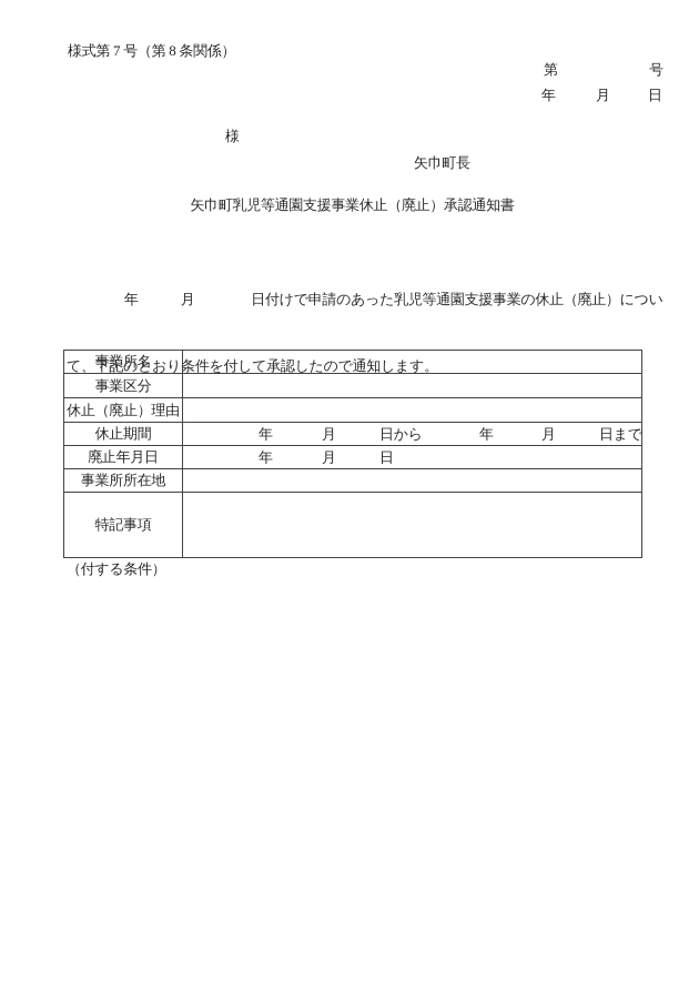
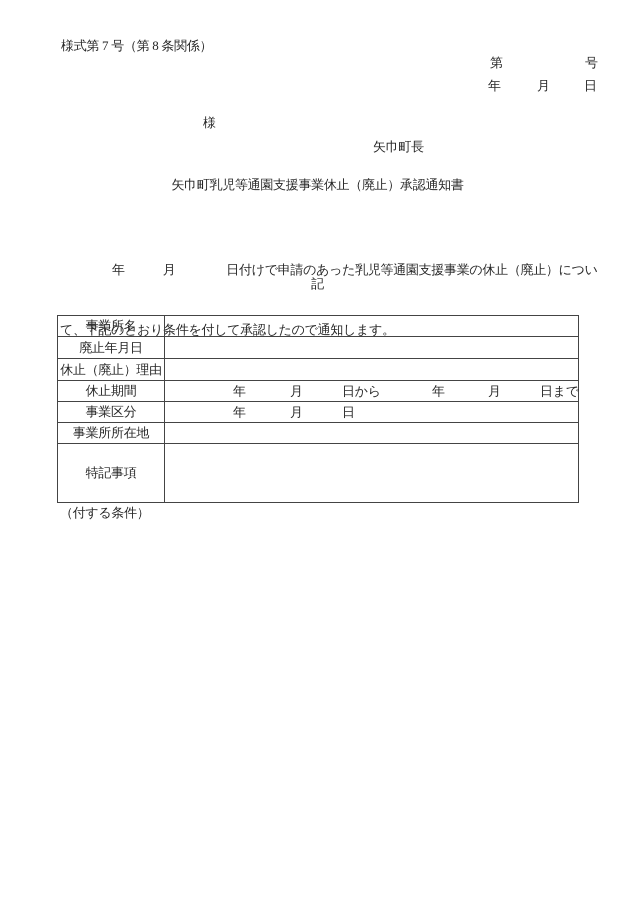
  様式第 7 号（第 8 条関係）
  第
  号
  年
  月
  日
  様
  矢巾町長
  矢巾町乳児等通園支援事業休止（廃止）承認通知書
  年 月 日付けで申請のあった乳児等通園支援事業の休止（廃止）につい
  て、下記のとおり条件を付して承認したので通知します。
+ 記
  事業所名
- 事業区分
+ 廃止年月日
  休止（廃止）理由
  休止期間	年 月 日から 年 月 日まで
- 廃止年月日	年 月 日
+ 事業区分	年 月 日
  事業所所在地
  特記事項
  （付する条件）
